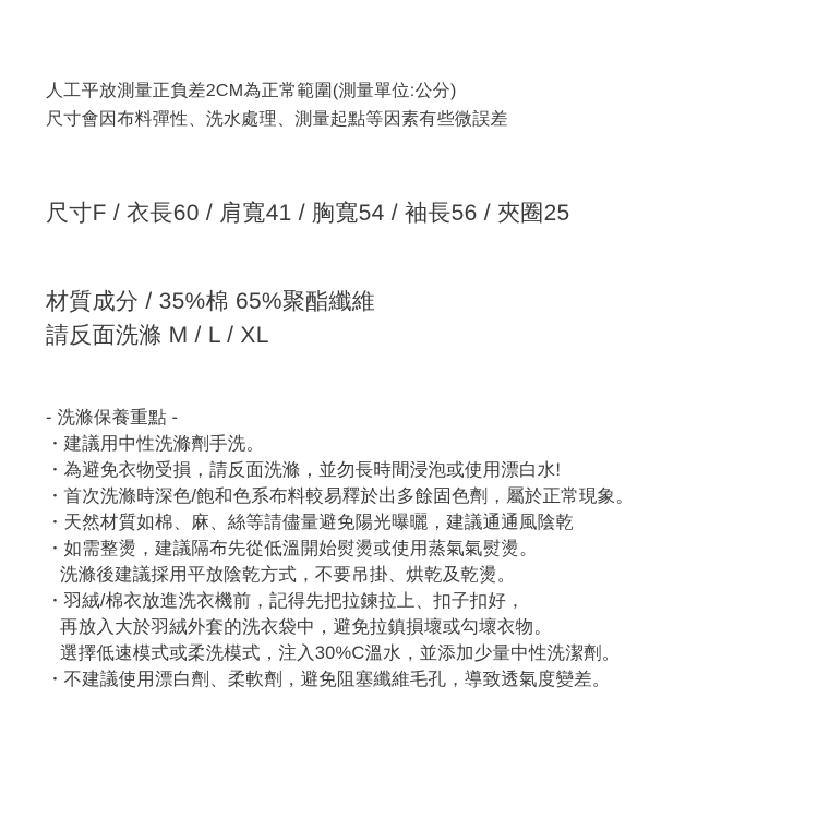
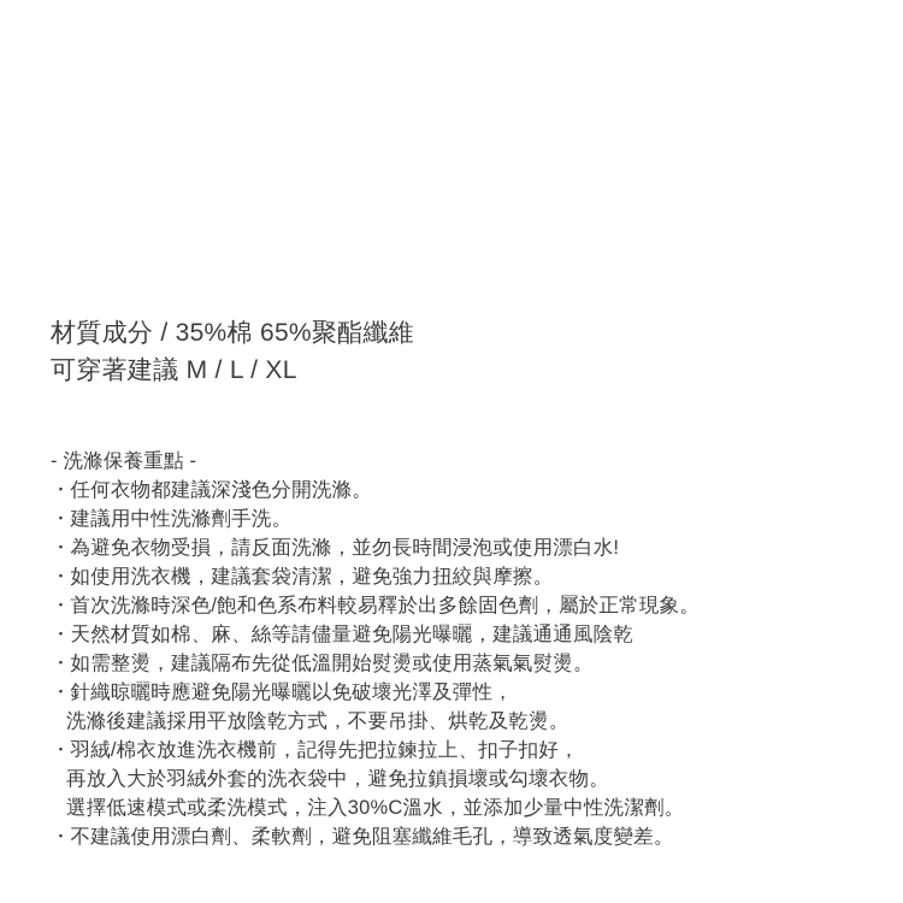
- 人工平放測量正負差2CM為正常範圍(測量單位:公分)
- 尺寸會因布料彈性、洗水處理、測量起點等因素有些微誤差
- 尺寸F / 衣長60 / 肩寬41 / 胸寬54 / 袖長56 / 夾圈25
  材質成分 / 35%棉 65%聚酯纖維
- 請反面洗滌 M / L / XL
+ 可穿著建議 M / L / XL
  - 洗滌保養重點 -
+ ・任何衣物都建議深淺色分開洗滌。
  ・建議用中性洗滌劑手洗。
  ・為避免衣物受損，請反面洗滌，並勿長時間浸泡或使用漂白水!
+ ・如使用洗衣機，建議套袋清潔，避免強力扭絞與摩擦。
  ・首次洗滌時深色/飽和色系布料較易釋於出多餘固色劑，屬於正常現象。
  ・天然材質如棉、麻、絲等請儘量避免陽光曝曬，建議通通風陰乾
  ・如需整燙，建議隔布先從低溫開始熨燙或使用蒸氣氣熨燙。
+ ・針織晾曬時應避免陽光曝曬以免破壞光澤及彈性，
  洗滌後建議採用平放陰乾方式，不要吊掛、烘乾及乾燙。
  ・羽絨/棉衣放進洗衣機前，記得先把拉鍊拉上、扣子扣好，
  再放入大於羽絨外套的洗衣袋中，避免拉鎮損壞或勾壞衣物。
  選擇低速模式或柔洗模式，注入30%C溫水，並添加少量中性洗潔劑。
  ・不建議使用漂白劑、柔軟劑，避免阻塞纖維毛孔，導致透氣度變差。
